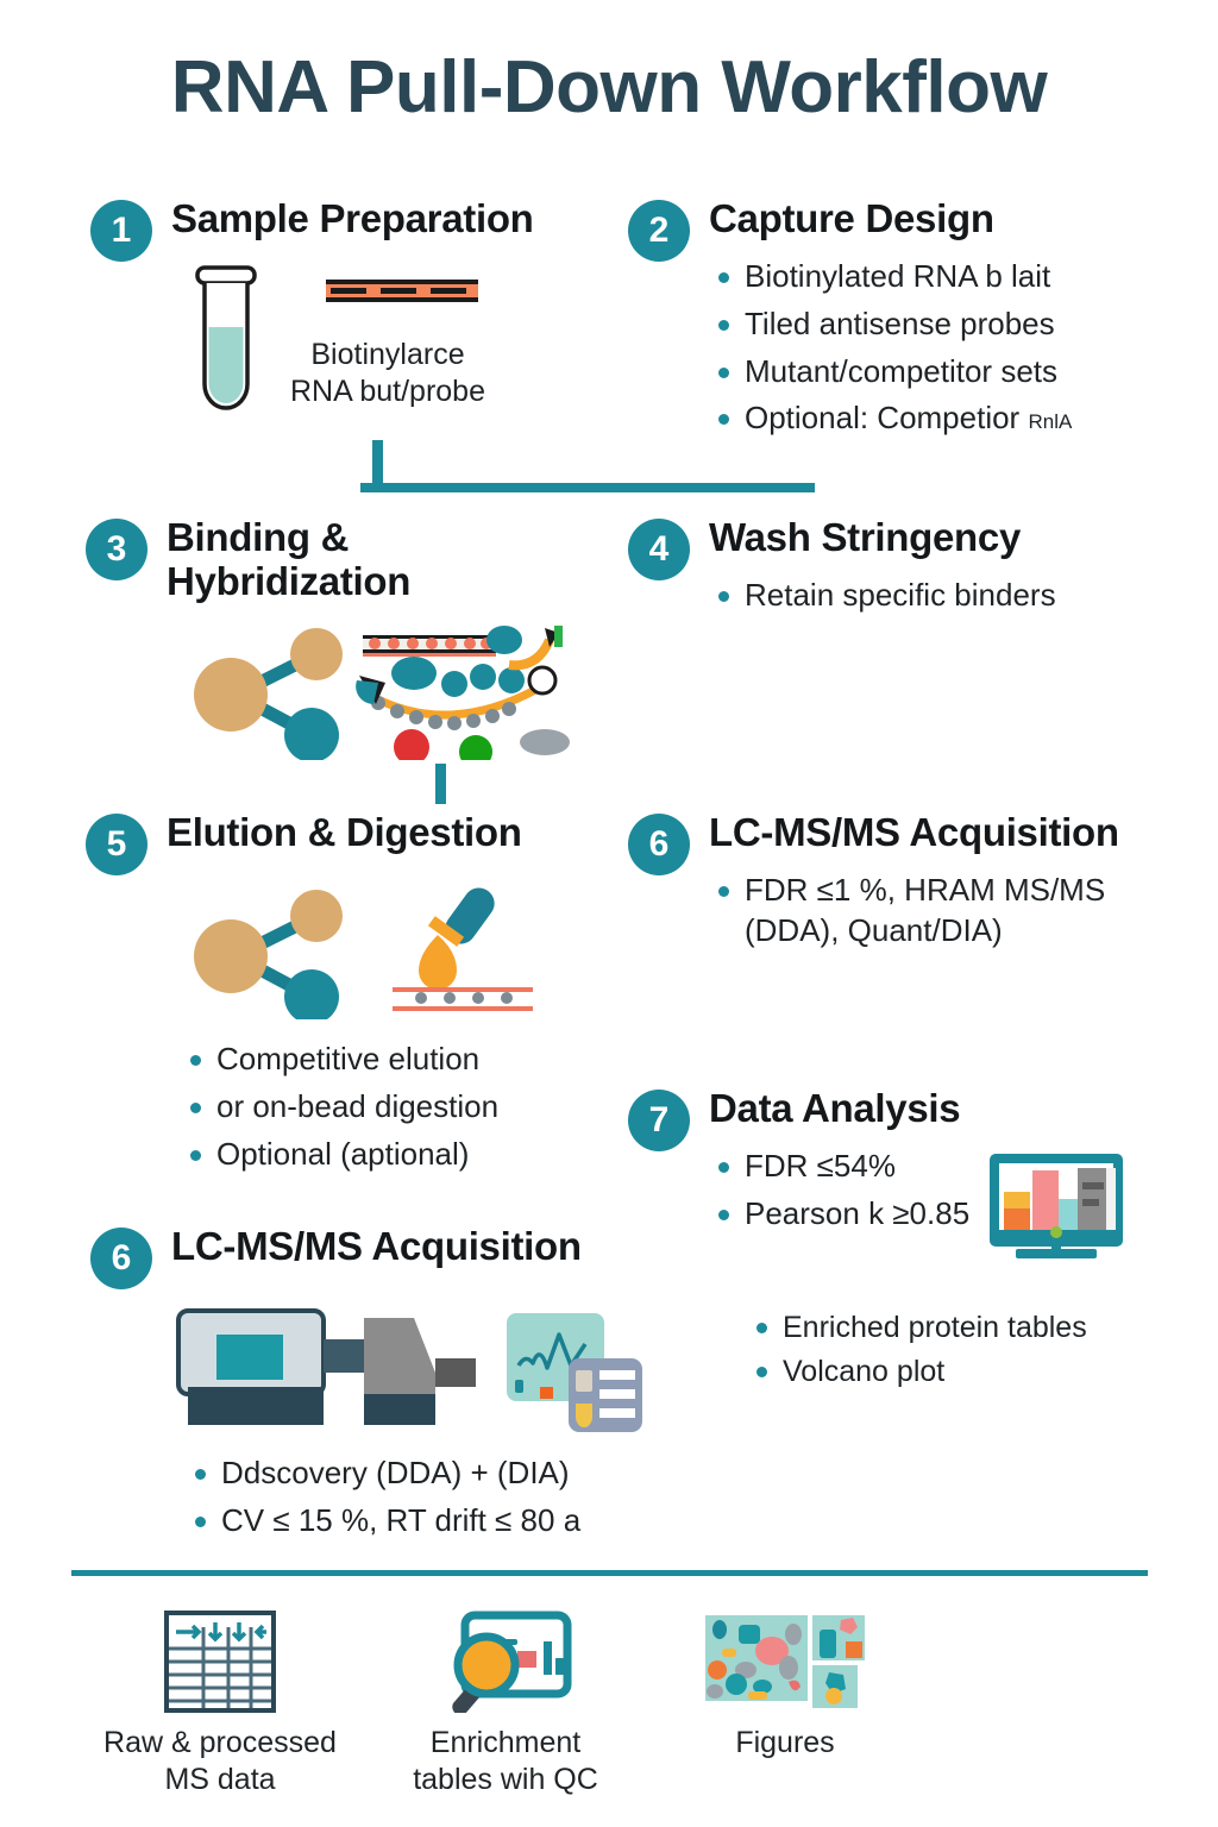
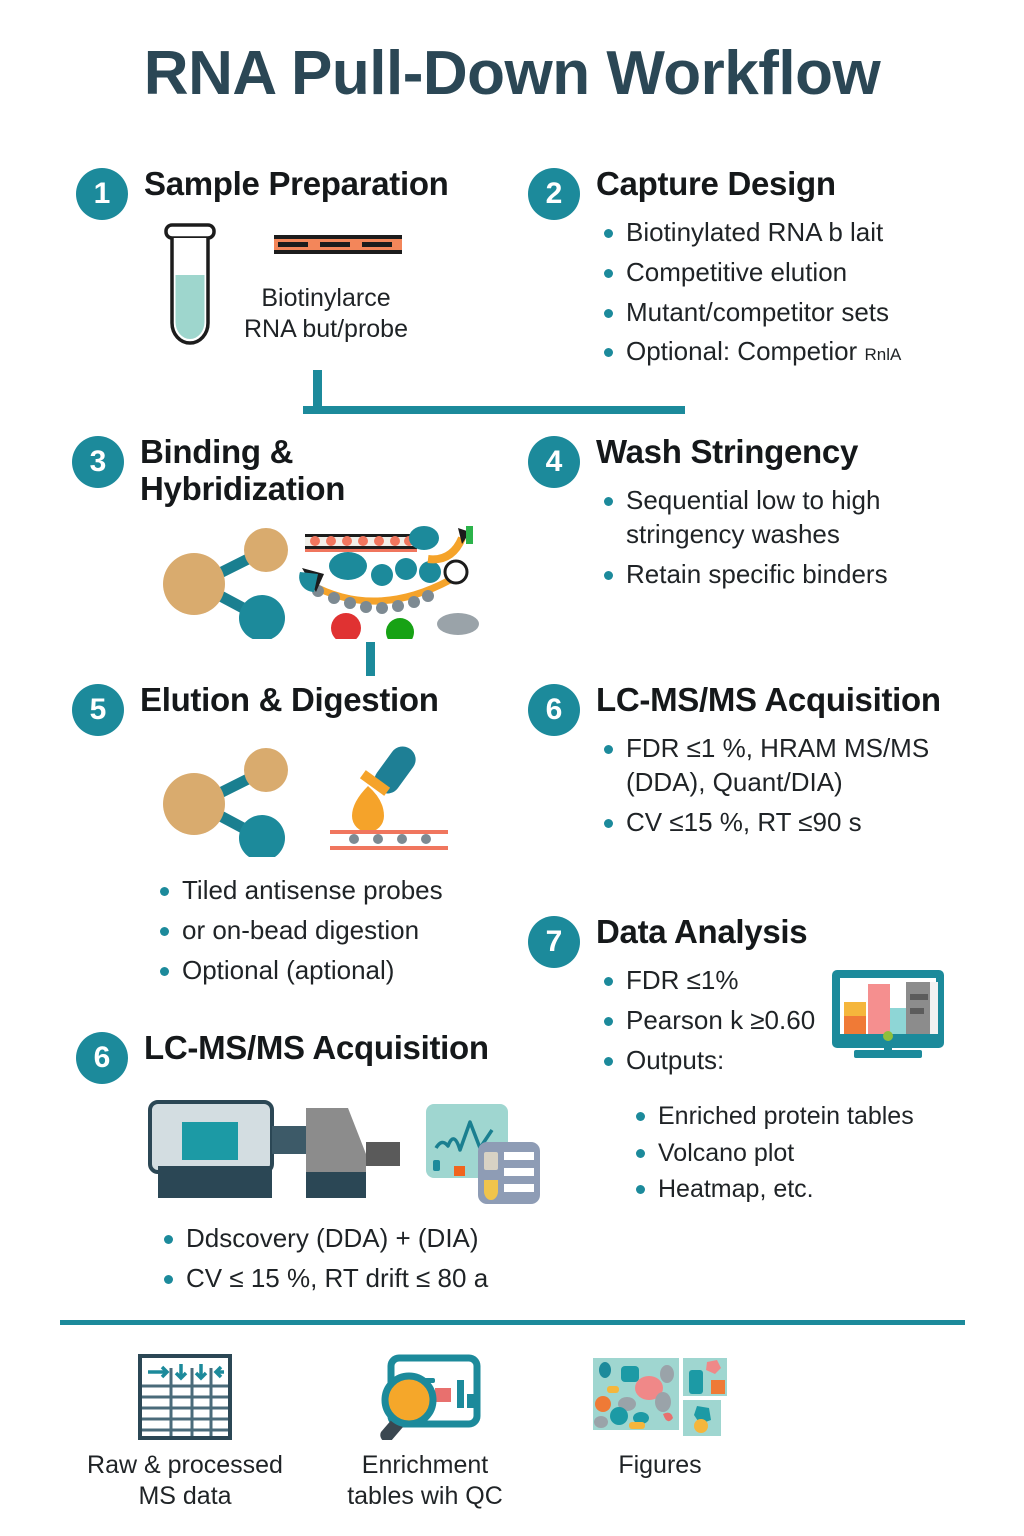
  RNA Pull-Down Workflow
  1
  Sample Preparation
  Biotinylarce
  RNA but/probe
  2
  Capture Design
  Biotinylated RNA b lait
- Tiled antisense probes
+ Competitive elution
  Mutant/competitor sets
  Optional: Competior RnlA
  3
  Binding &
  Hybridization
  4
  Wash Stringency
+ Sequential low to high stringency washes
  Retain specific binders
  5
  Elution & Digestion
- Competitive elution
+ Tiled antisense probes
  or on-bead digestion
  Optional (aptional)
  6
  LC-MS/MS Acquisition
  FDR ≤1 %, HRAM MS/MS (DDA), Quant/DIA)
+ CV ≤15 %, RT ≤90 s
  7
  Data Analysis
- FDR ≤54%
+ FDR ≤1%
- Pearson k ≥0.85
+ Pearson k ≥0.60
+ Outputs:
  Enriched protein tables
  Volcano plot
+ Heatmap, etc.
  6
  LC-MS/MS Acquisition
  Ddscovery (DDA) + (DIA)
  CV ≤ 15 %, RT drift ≤ 80 a
  Raw & processed
  MS data
  Enrichment
  tables wih QC
  Figures
